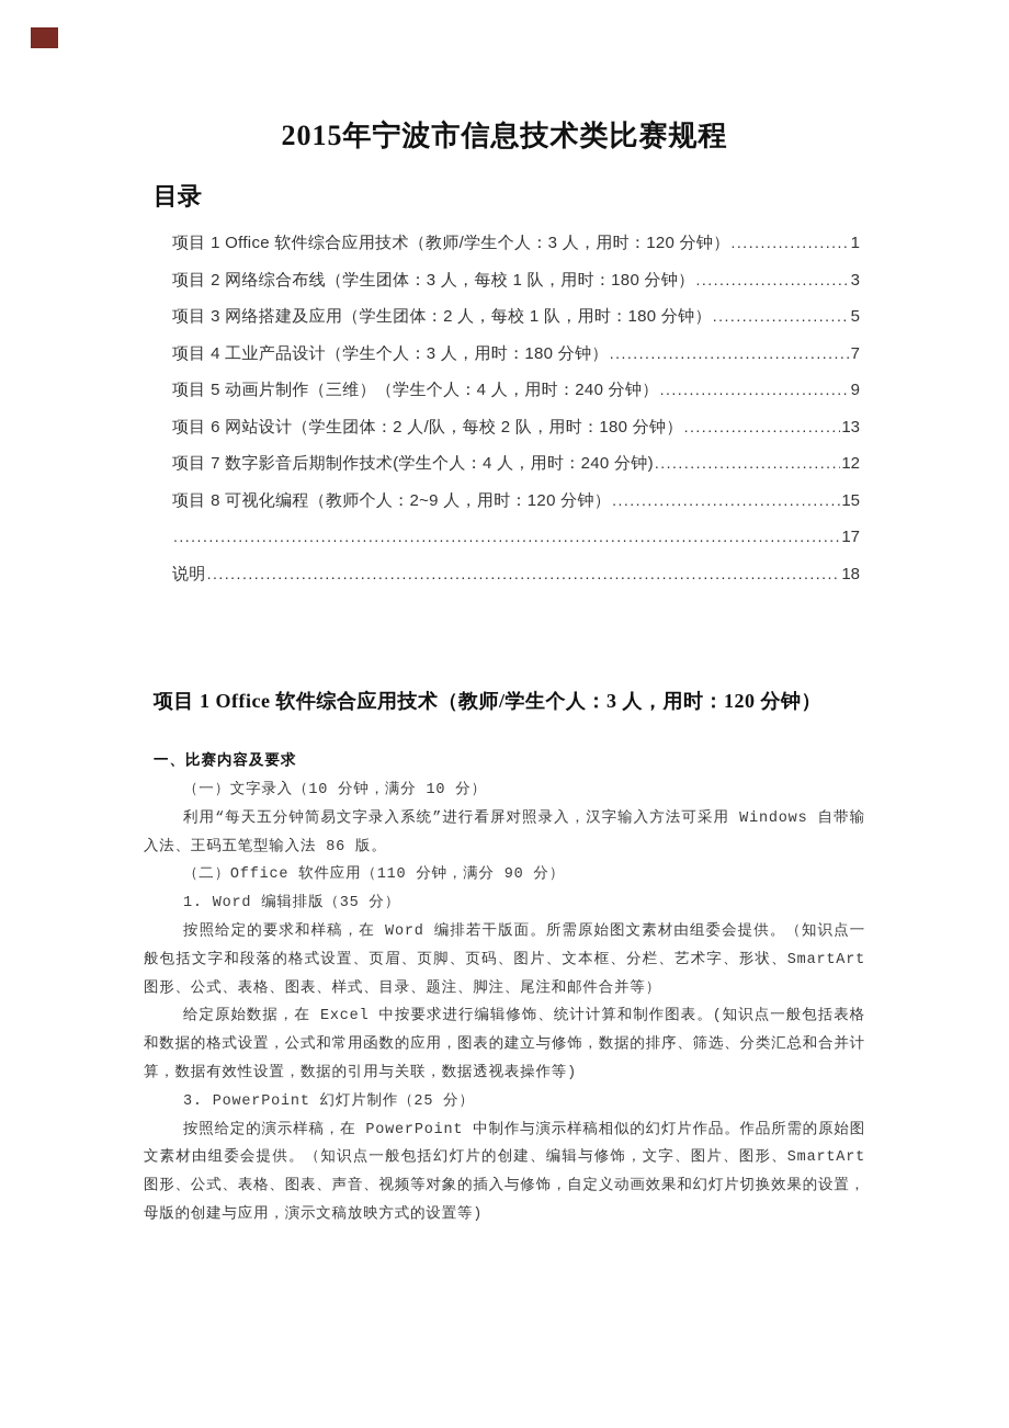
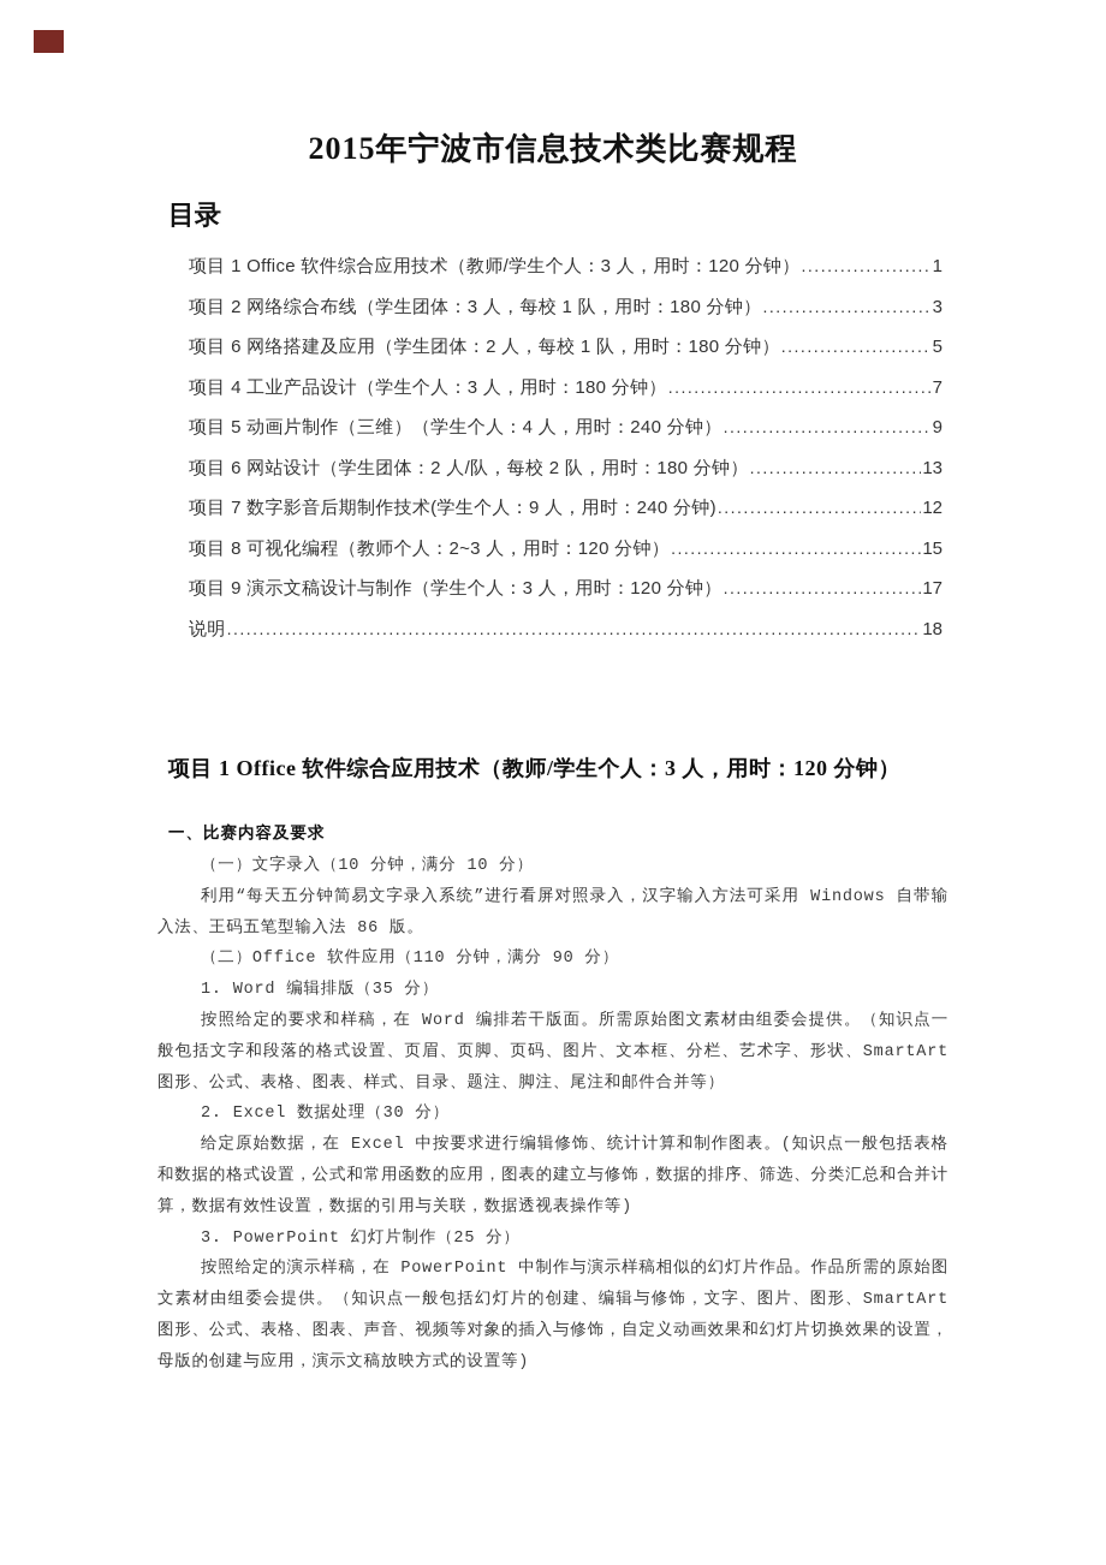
  2015年宁波市信息技术类比赛规程
  目录
  项目 1 Office 软件综合应用技术（教师/学生个人：3 人，用时：120 分钟）
  1
  项目 2 网络综合布线（学生团体：3 人，每校 1 队，用时：180 分钟）
  3
- 项目 3 网络搭建及应用（学生团体：2 人，每校 1 队，用时：180 分钟）
+ 项目 6 网络搭建及应用（学生团体：2 人，每校 1 队，用时：180 分钟）
  5
  项目 4 工业产品设计（学生个人：3 人，用时：180 分钟）
  7
  项目 5 动画片制作（三维）（学生个人：4 人，用时：240 分钟）
  9
  项目 6 网站设计（学生团体：2 人/队，每校 2 队，用时：180 分钟）
  13
- 项目 7 数字影音后期制作技术(学生个人：4 人，用时：240 分钟)
+ 项目 7 数字影音后期制作技术(学生个人：9 人，用时：240 分钟)
  12
- 项目 8 可视化编程（教师个人：2~9 人，用时：120 分钟）
+ 项目 8 可视化编程（教师个人：2~3 人，用时：120 分钟）
  15
+ 项目 9 演示文稿设计与制作（学生个人：3 人，用时：120 分钟）
  17
  说明
  18
  项目 1 Office 软件综合应用技术（教师/学生个人：3 人，用时：120 分钟）
  一、比赛内容及要求
  （一）文字录入（10 分钟，满分 10 分）
  利用“每天五分钟简易文字录入系统”进行看屏对照录入，汉字输入方法可采用 Windows 自带输入法、王码五笔型输入法 86 版。
  （二）Office 软件应用（110 分钟，满分 90 分）
  1. Word 编辑排版（35 分）
  按照给定的要求和样稿，在 Word 编排若干版面。所需原始图文素材由组委会提供。（知识点一般包括文字和段落的格式设置、页眉、页脚、页码、图片、文本框、分栏、艺术字、形状、SmartArt 图形、公式、表格、图表、样式、目录、题注、脚注、尾注和邮件合并等）
+ 2. Excel 数据处理（30 分）
  给定原始数据，在 Excel 中按要求进行编辑修饰、统计计算和制作图表。(知识点一般包括表格和数据的格式设置，公式和常用函数的应用，图表的建立与修饰，数据的排序、筛选、分类汇总和合并计算，数据有效性设置，数据的引用与关联，数据透视表操作等)
  3. PowerPoint 幻灯片制作（25 分）
  按照给定的演示样稿，在 PowerPoint 中制作与演示样稿相似的幻灯片作品。作品所需的原始图文素材由组委会提供。（知识点一般包括幻灯片的创建、编辑与修饰，文字、图片、图形、SmartArt 图形、公式、表格、图表、声音、视频等对象的插入与修饰，自定义动画效果和幻灯片切换效果的设置，母版的创建与应用，演示文稿放映方式的设置等)
